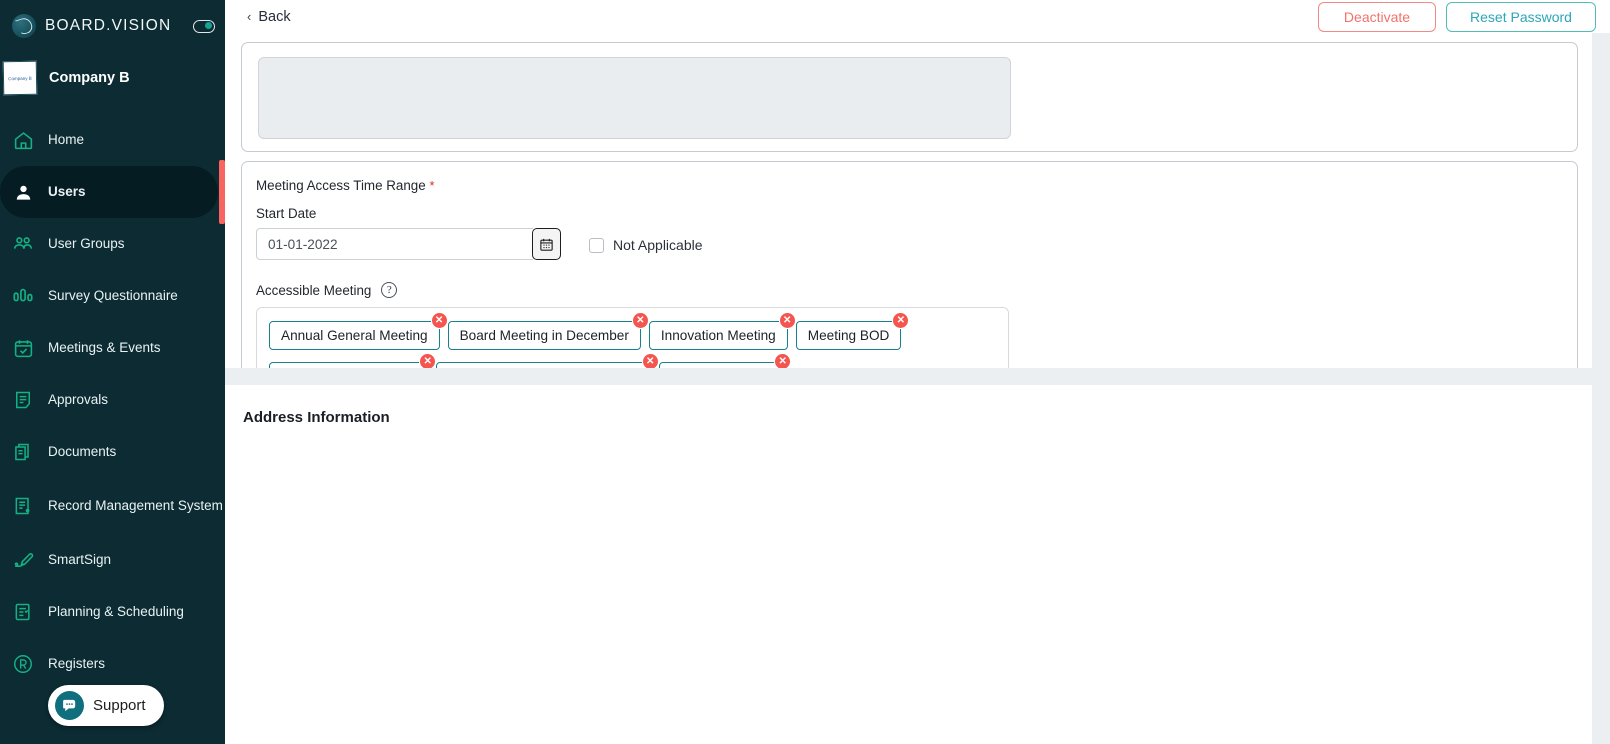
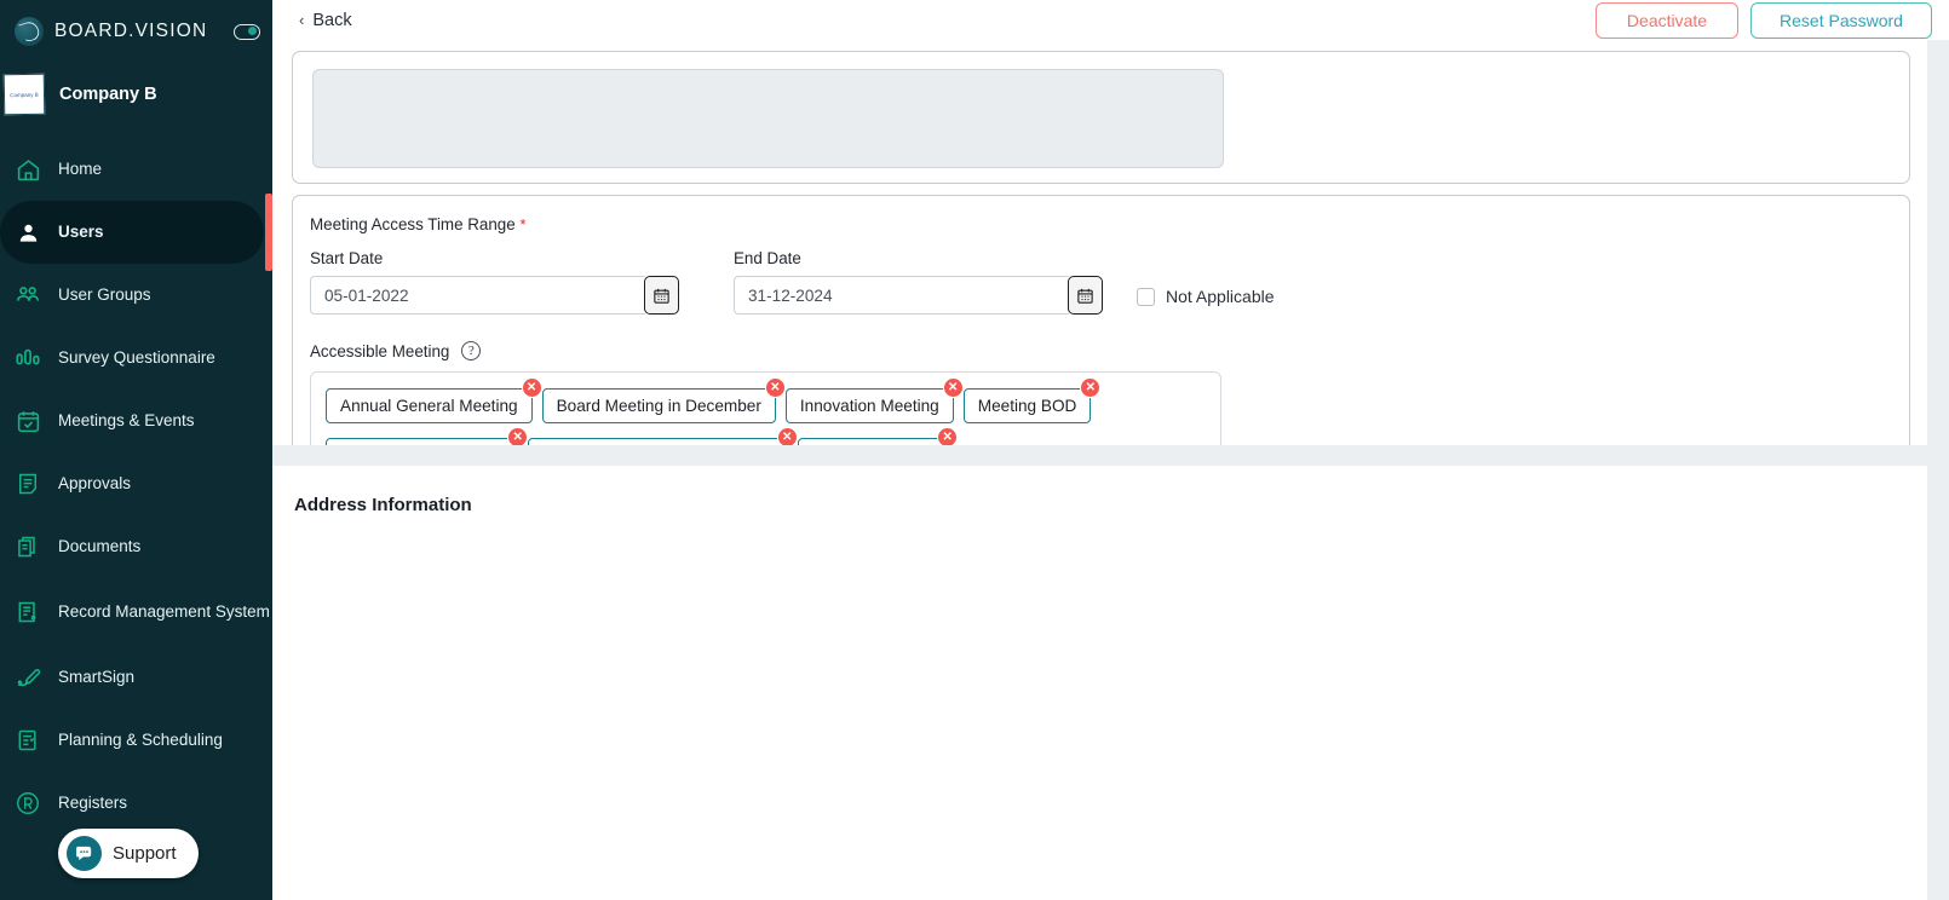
  BOARD.VISION
  Company B
  Home
  Users
  User Groups
  Survey Questionnaire
  Meetings & Events
  Approvals
  Documents
  Record Management System
  SmartSign
  Planning & Scheduling
  Registers
  Support
  ‹
  Back
  Deactivate
  Reset Password
  Meeting Access Time Range *
  Start Date
- 01-01-2022
+ 05-01-2022
+ End Date
+ 31-12-2024
  Not Applicable
  Accessible Meeting
  ?
  Annual General Meeting
  ✕
  Board Meeting in December
  ✕
  Innovation Meeting
  ✕
  Meeting BOD
  ✕
  ✕
  ✕
  ✕
  Address Information
